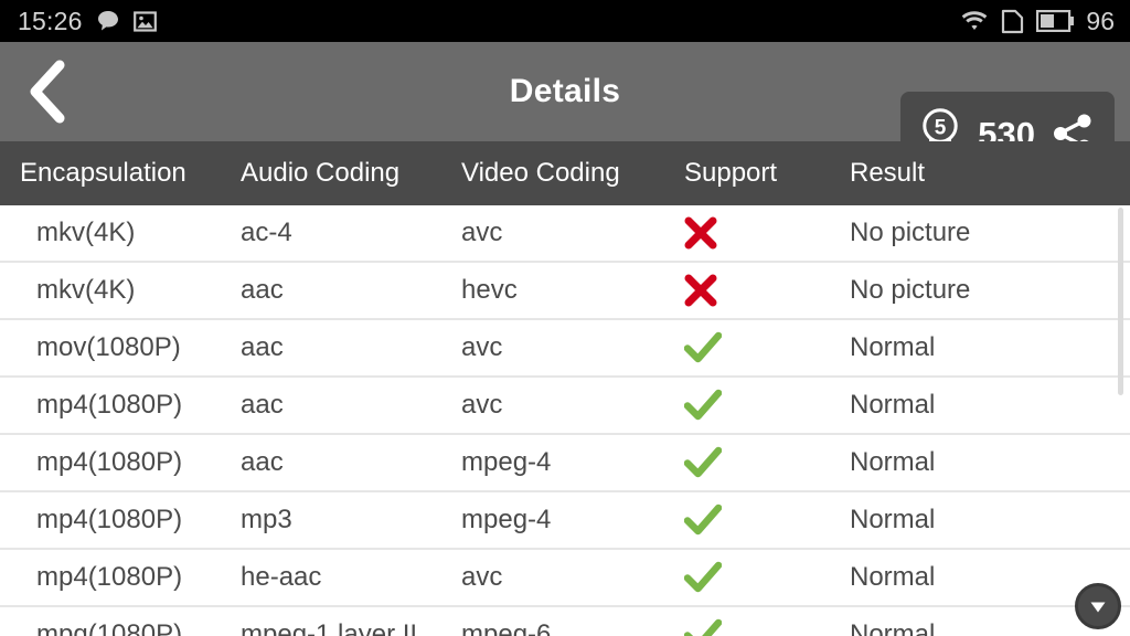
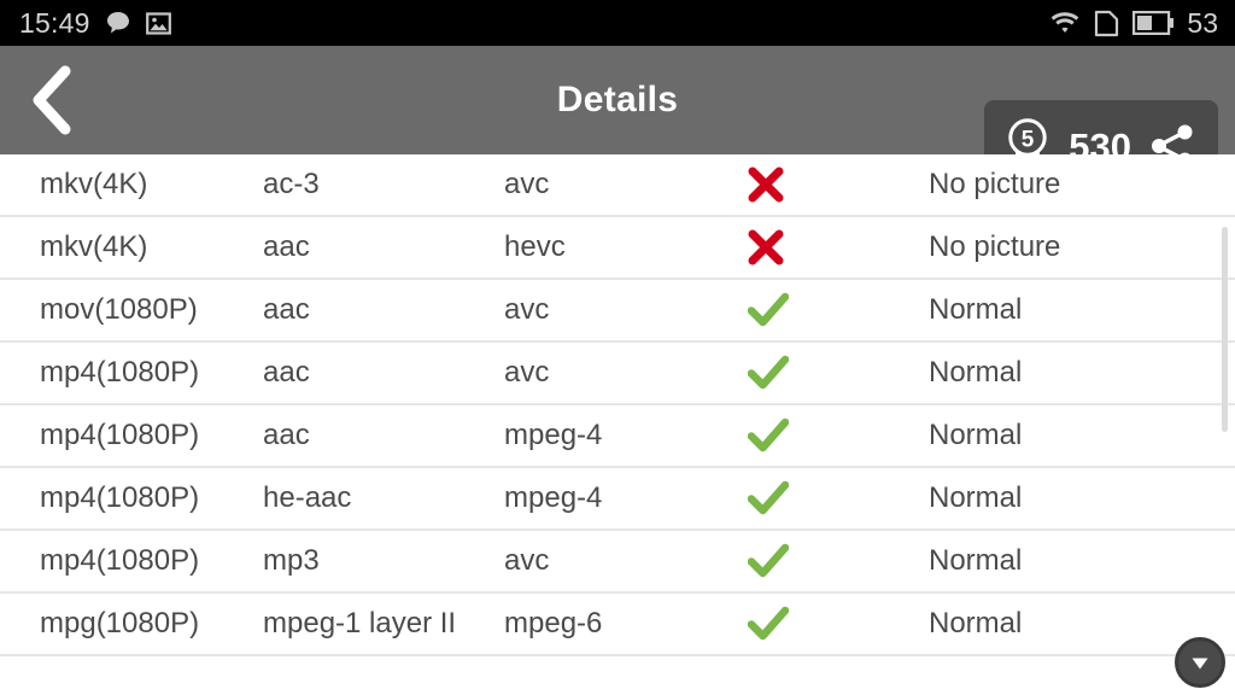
- 15:26
+ 15:49
- 96
+ 53
  Details
  5
  530
- Encapsulation
- Audio Coding
- Video Coding
- Support
- Result
  mkv(4K)
- ac-4
+ ac-3
  avc
  No picture
  mkv(4K)
  aac
  hevc
  No picture
  mov(1080P)
  aac
  avc
  Normal
  mp4(1080P)
  aac
  avc
  Normal
  mp4(1080P)
  aac
  mpeg-4
  Normal
  mp4(1080P)
- mp3
+ he-aac
  mpeg-4
  Normal
  mp4(1080P)
- he-aac
+ mp3
  avc
  Normal
  mpg(1080P)
  mpeg-1 layer II
  mpeg-6
  Normal
